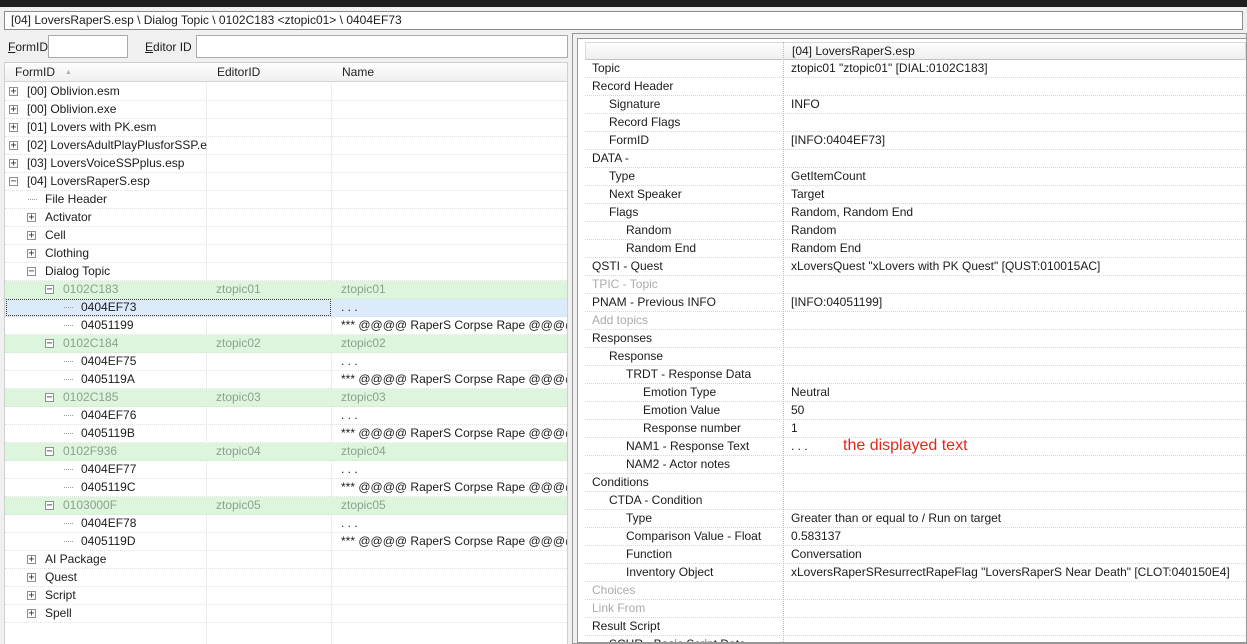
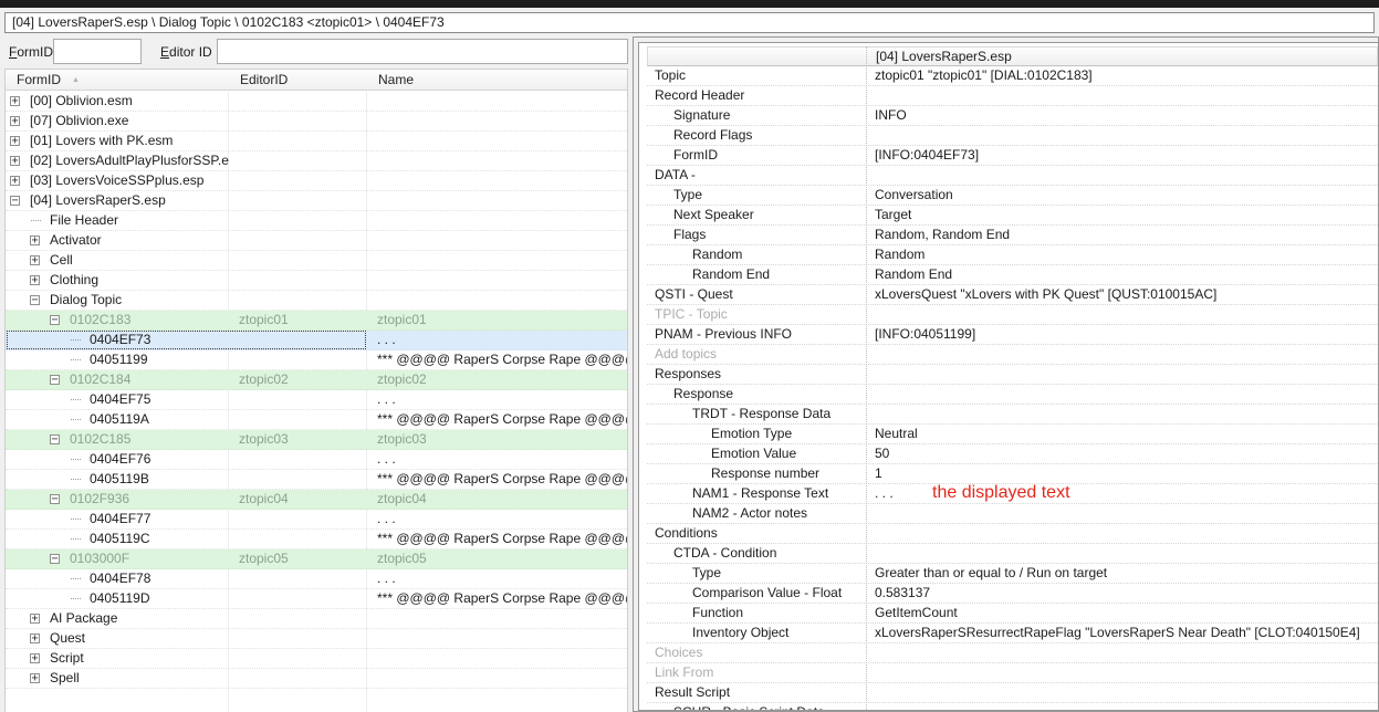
  [04] LoversRaperS.esp \ Dialog Topic \ 0102C183 <ztopic01> \ 0404EF73
  FormID
  Editor ID
  FormID
  EditorID
  Name
  [00] Oblivion.esm
  +
- [00] Oblivion.exe
+ [07] Oblivion.exe
  +
  [01] Lovers with PK.esm
  +
  [02] LoversAdultPlayPlusforSSP.e
  +
  [03] LoversVoiceSSPplus.esp
  +
  [04] LoversRaperS.esp
  −
  File Header
  Activator
  +
  Cell
  +
  Clothing
  +
  Dialog Topic
  −
  0102C183
  ztopic01
  ztopic01
  −
  0404EF73
  . . .
  04051199
  *** @@@@ RaperS Corpse Rape @@@
  0102C184
  ztopic02
  ztopic02
  −
  0404EF75
  . . .
  0405119A
  *** @@@@ RaperS Corpse Rape @@@
  0102C185
  ztopic03
  ztopic03
  −
  0404EF76
  . . .
  0405119B
  *** @@@@ RaperS Corpse Rape @@@
  0102F936
  ztopic04
  ztopic04
  −
  0404EF77
  . . .
  0405119C
  *** @@@@ RaperS Corpse Rape @@@
  0103000F
  ztopic05
  ztopic05
  −
  0404EF78
  . . .
  0405119D
  *** @@@@ RaperS Corpse Rape @@@
  AI Package
  +
  Quest
  +
  Script
  +
  Spell
  +
  [04] LoversRaperS.esp
  Topic
  ztopic01 "ztopic01" [DIAL:0102C183]
  Record Header
  Signature
  INFO
  Record Flags
  FormID
  [INFO:0404EF73]
  DATA -
  Type
- GetItemCount
+ Conversation
  Next Speaker
  Target
  Flags
  Random, Random End
  Random
  Random
  Random End
  Random End
  QSTI - Quest
  xLoversQuest "xLovers with PK Quest" [QUST:010015AC]
  TPIC - Topic
  PNAM - Previous INFO
  [INFO:04051199]
  Add topics
  Responses
  Response
  TRDT - Response Data
  Emotion Type
  Neutral
  Emotion Value
  50
  Response number
  1
  NAM1 - Response Text
  . . .
  the displayed text
  NAM2 - Actor notes
  Conditions
  CTDA - Condition
  Type
  Greater than or equal to / Run on target
  Comparison Value - Float
  0.583137
  Function
- Conversation
+ GetItemCount
  Inventory Object
  xLoversRaperSResurrectRapeFlag "LoversRaperS Near Death" [CLOT:040150E4]
  Choices
  Link From
  Result Script
